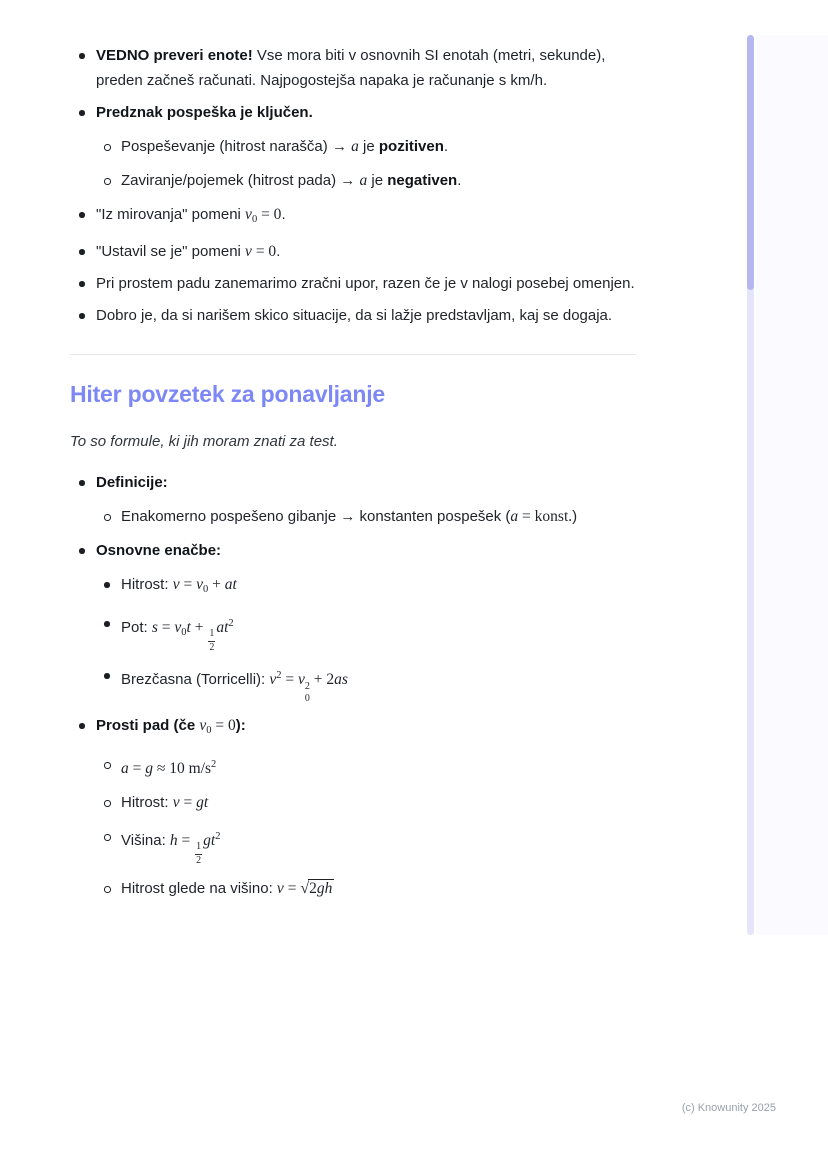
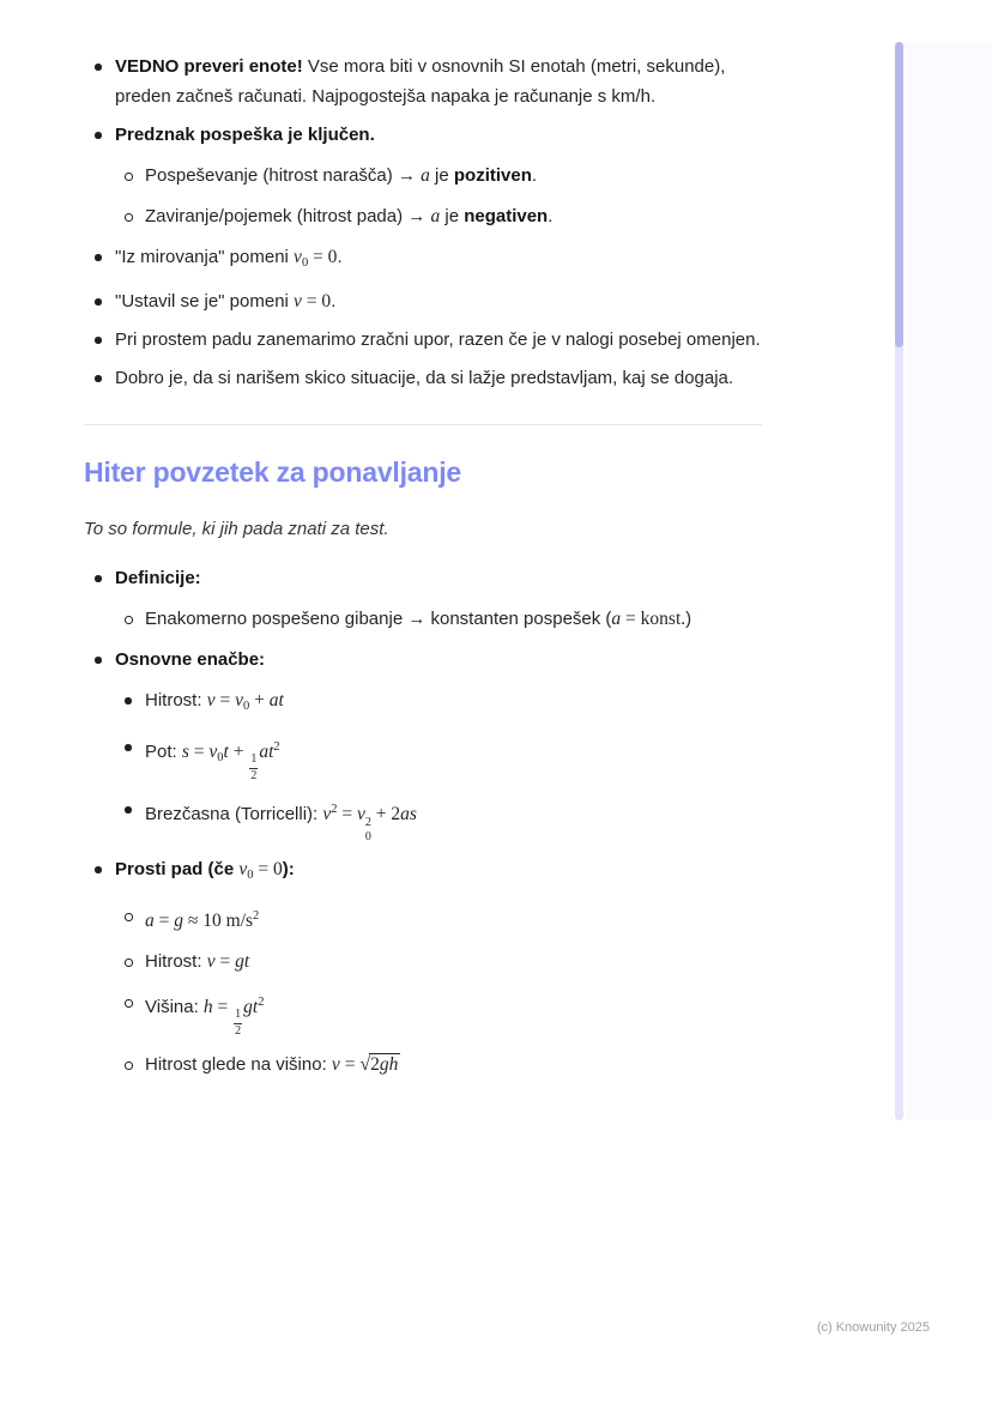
  VEDNO preveri enote! Vse mora biti v osnovnih SI enotah (metri, sekunde), preden začneš računati. Najpogostejša napaka je računanje s km/h.
  Predznak pospeška je ključen.
  Pospeševanje (hitrost narašča) → a je pozitiven.
  Zaviranje/pojemek (hitrost pada) → a je negativen.
  "Iz mirovanja" pomeni v0 = 0.
  "Ustavil se je" pomeni v = 0.
  Pri prostem padu zanemarimo zračni upor, razen če je v nalogi posebej omenjen.
  Dobro je, da si narišem skico situacije, da si lažje predstavljam, kaj se dogaja.
  Hiter povzetek za ponavljanje
- To so formule, ki jih moram znati za test.
+ To so formule, ki jih pada znati za test.
  Definicije:
  Enakomerno pospešeno gibanje → konstanten pospešek (a = konst.)
  Osnovne enačbe:
  Hitrost: v = v0 + at
  Pot: s = v0t +
  1
  2
  at2
  Brezčasna (Torricelli): v2 = v
  2
  0
  + 2as
  Prosti pad (če v0 = 0):
  a = g ≈ 10 m/s2
  Hitrost: v = gt
  Višina: h =
  1
  2
  gt2
  Hitrost glede na višino: v = √2gh
  (c) Knowunity 2025
